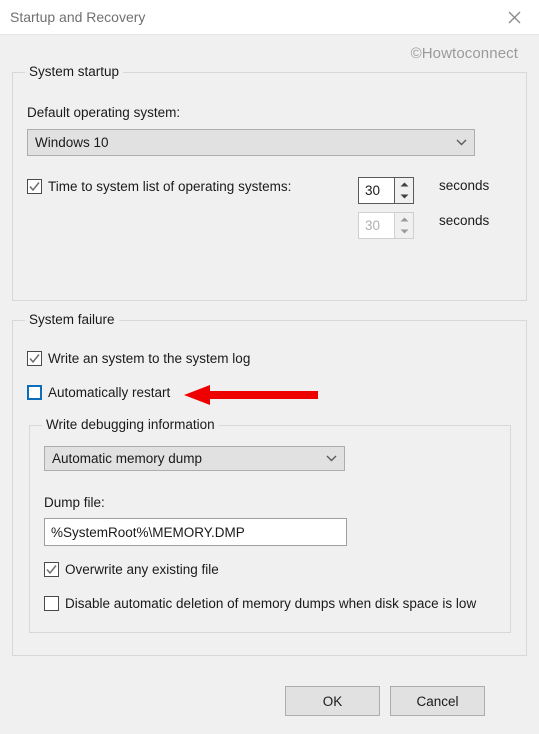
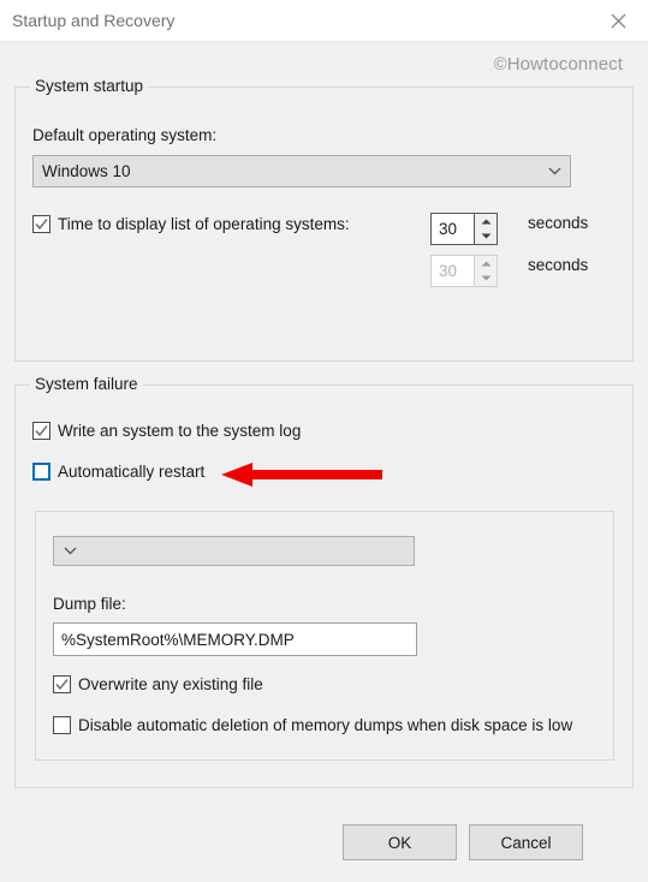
  Startup and Recovery
  ©Howtoconnect
  System startup
  Default operating system:
  Windows 10
- Time to system list of operating systems:
+ Time to display list of operating systems:
  30
  seconds
  30
  seconds
  System failure
  Write an system to the system log
  Automatically restart
- Write debugging information
- Automatic memory dump
  Dump file:
  %SystemRoot%\MEMORY.DMP
  Overwrite any existing file
  Disable automatic deletion of memory dumps when disk space is low
  OK
  Cancel
